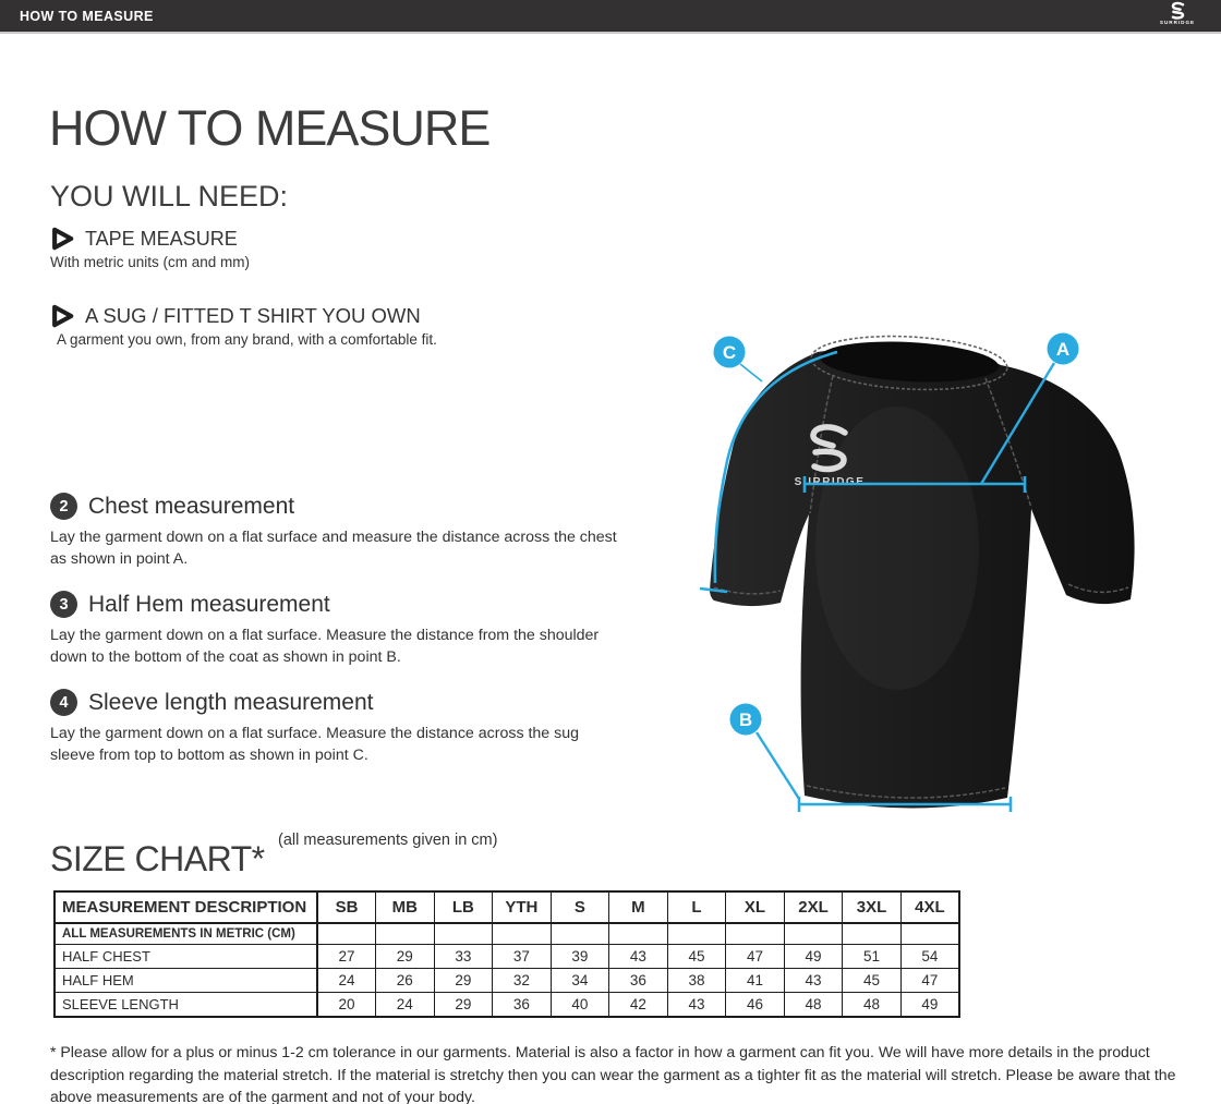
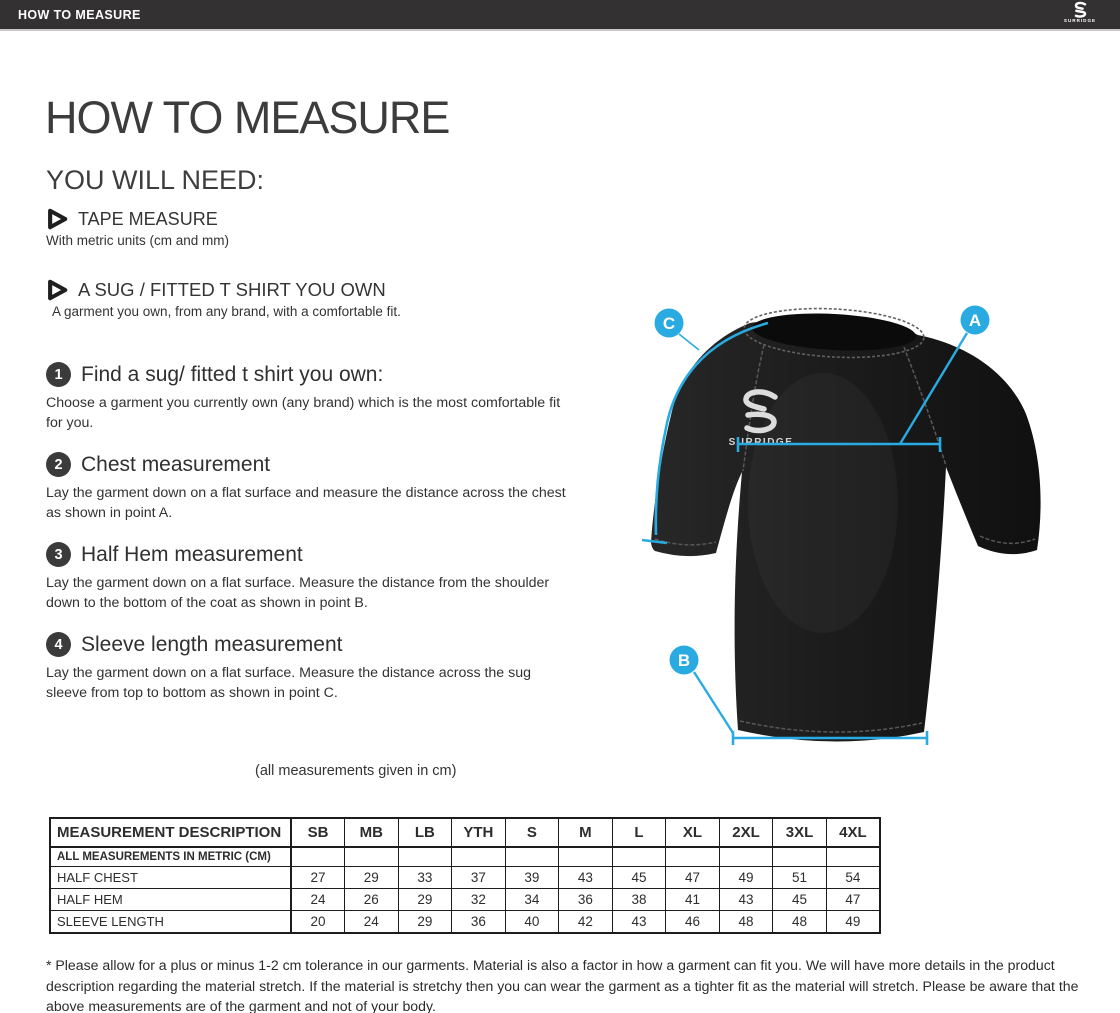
  HOW TO MEASURE
  HOW TO MEASURE
  YOU WILL NEED:
  TAPE MEASURE
  With metric units (cm and mm)
  A SUG / FITTED T SHIRT YOU OWN
  A garment you own, from any brand, with a comfortable fit.
+ 1
+ Find a sug/ fitted t shirt you own:
+ Choose a garment you currently own (any brand) which is the most comfortable fit for you.
  2
  Chest measurement
  Lay the garment down on a flat surface and measure the distance across the chest as shown in point A.
  3
  Half Hem measurement
  Lay the garment down on a flat surface. Measure the distance from the shoulder down to the bottom of the coat as shown in point B.
  4
  Sleeve length measurement
  Lay the garment down on a flat surface. Measure the distance across the sug sleeve from top to bottom as shown in point C.
  SURRIDGE
  C
  A
  B
- SIZE CHART*
  (all measurements given in cm)
  MEASUREMENT DESCRIPTION	SB	MB	LB	YTH	S	M	L	XL	2XL	3XL	4XL
  ALL MEASUREMENTS IN METRIC (CM)
  HALF CHEST	27	29	33	37	39	43	45	47	49	51	54
  HALF HEM	24	26	29	32	34	36	38	41	43	45	47
  SLEEVE LENGTH	20	24	29	36	40	42	43	46	48	48	49
  * Please allow for a plus or minus 1-2 cm tolerance in our garments. Material is also a factor in how a garment can fit you. We will have more details in the product description regarding the material stretch. If the material is stretchy then you can wear the garment as a tighter fit as the material will stretch. Please be aware that the above measurements are of the garment and not of your body.
